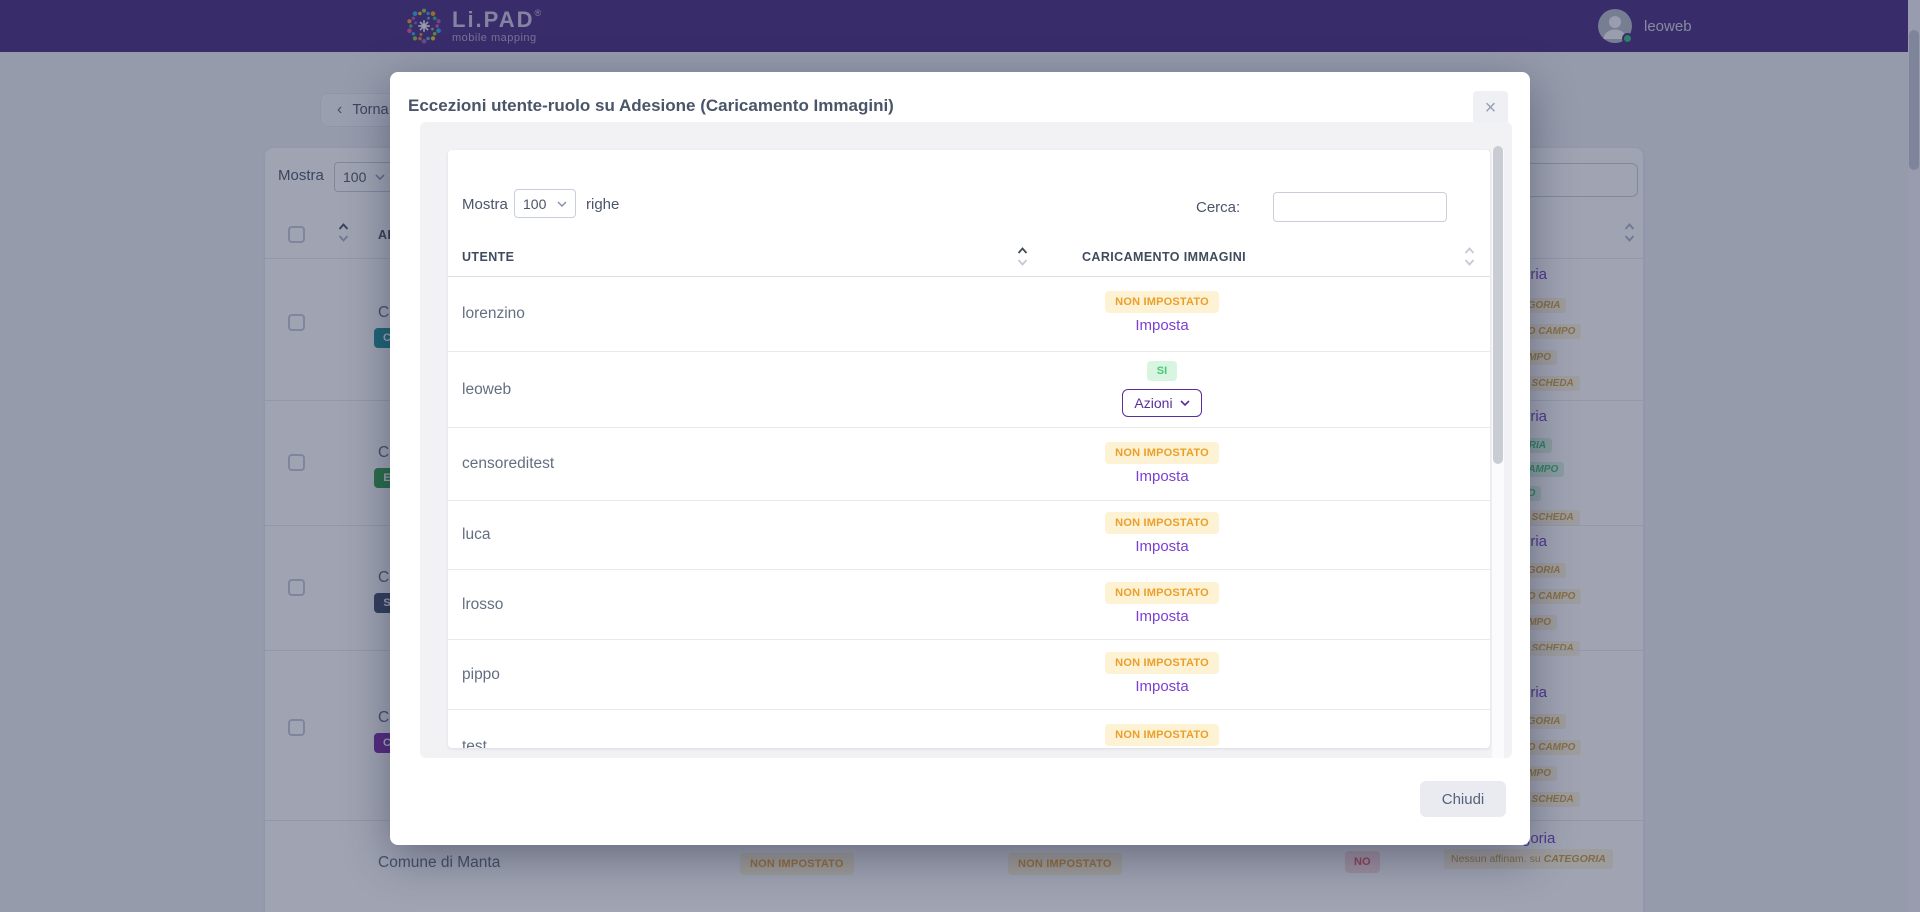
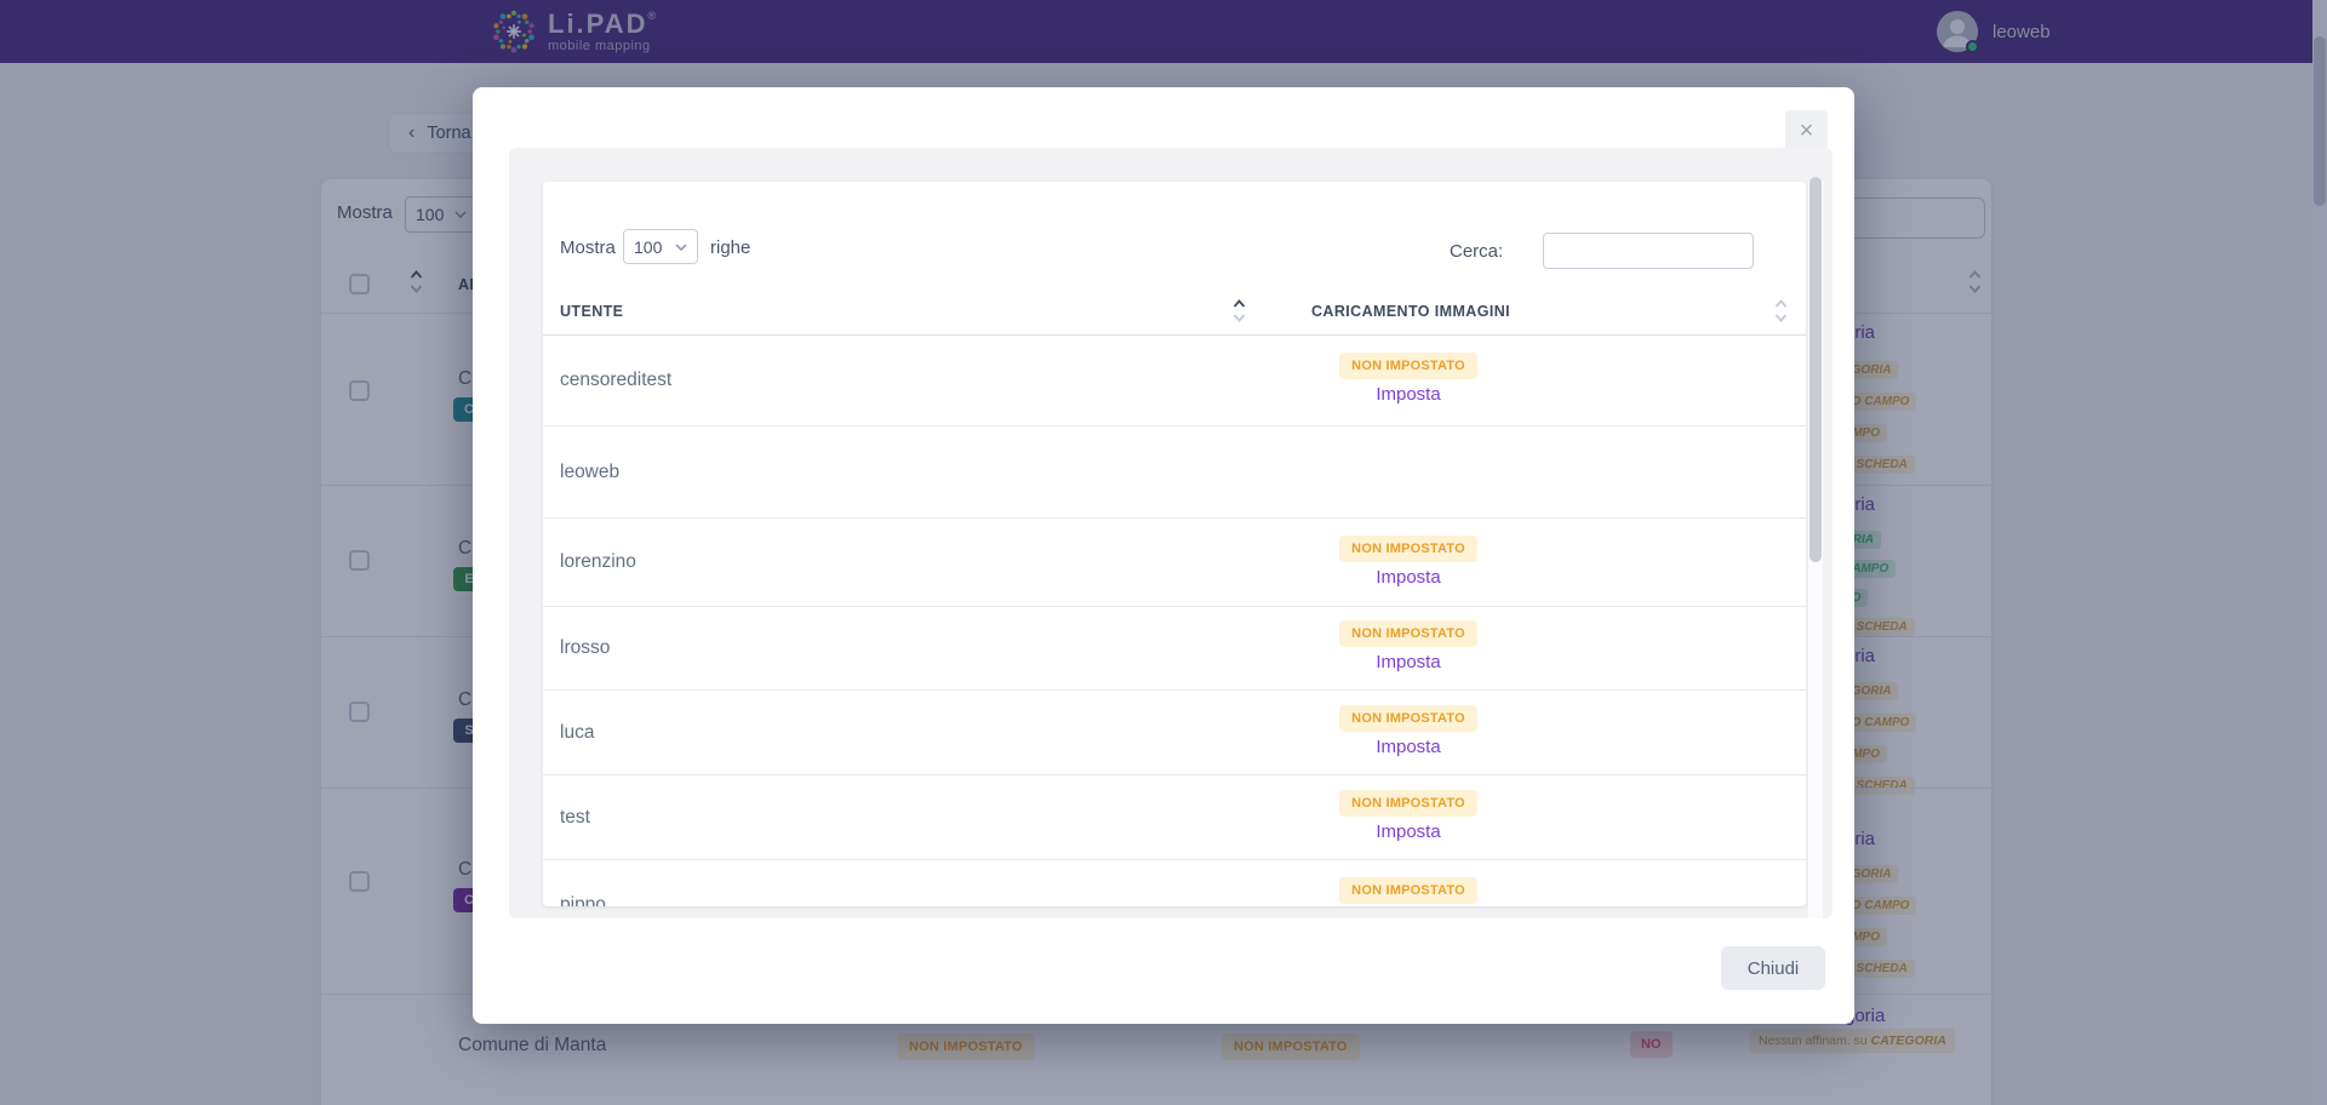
  Li.PAD®
  mobile mapping
  leoweb
  ‹
  Torna
  Mostra
  100
  C
  ria
  GORIA
  O CAMPO
  MPO
  SCHEDA
  E
  ria
  RIA
  AMPO
  SCHEDA
  S
  ria
  GORIA
  O CAMPO
  MPO
  SCHEDA
  C
  ria
  GORIA
  O CAMPO
  MPO
  SCHEDA
  oria
  Comune di Manta
  NON IMPOSTATO
  NON IMPOSTATO
  NO
  Nessun affinam. su CATEGORIA
- Eccezioni utente-ruolo su Adesione (Caricamento Immagini)
  ×
  Mostra
  100
  righe
  Cerca:
  UTENTE
  CARICAMENTO IMMAGINI
- lorenzino
+ censoreditest
  NON IMPOSTATO
  Imposta
  leoweb
- SI
- Azioni
- censoreditest
+ lorenzino
  NON IMPOSTATO
  Imposta
- luca
+ lrosso
  NON IMPOSTATO
  Imposta
- lrosso
+ luca
  NON IMPOSTATO
  Imposta
- pippo
+ test
  NON IMPOSTATO
  Imposta
- test
+ pippo
  NON IMPOSTATO
  Chiudi
